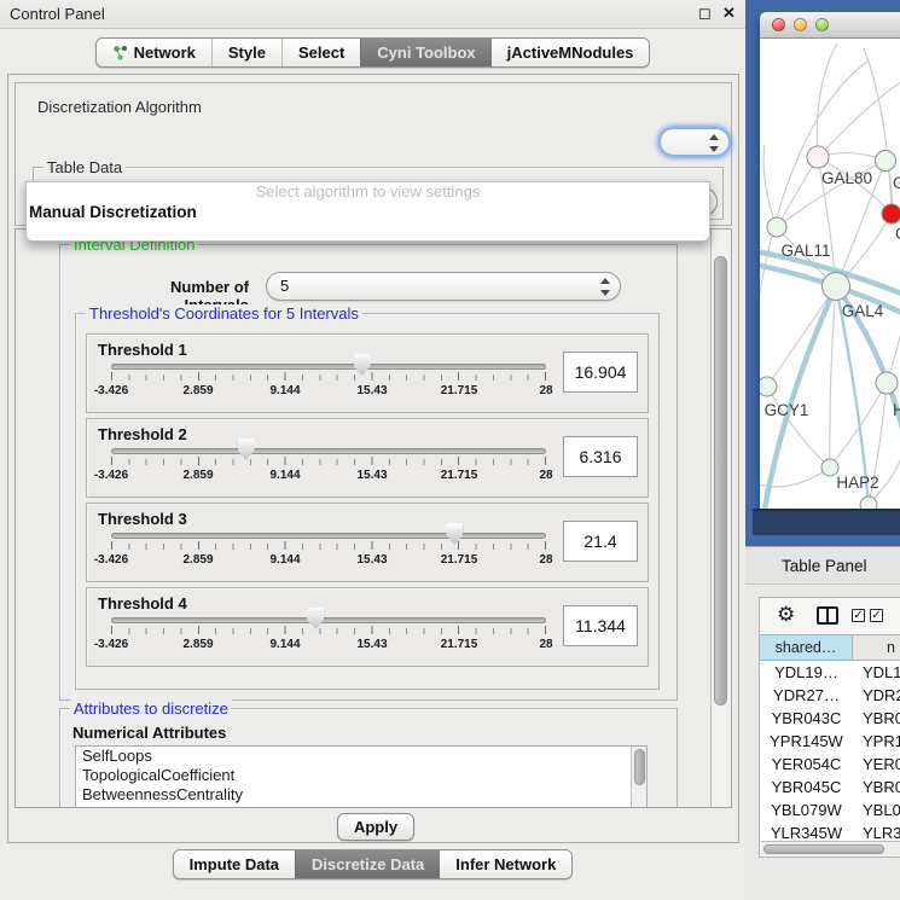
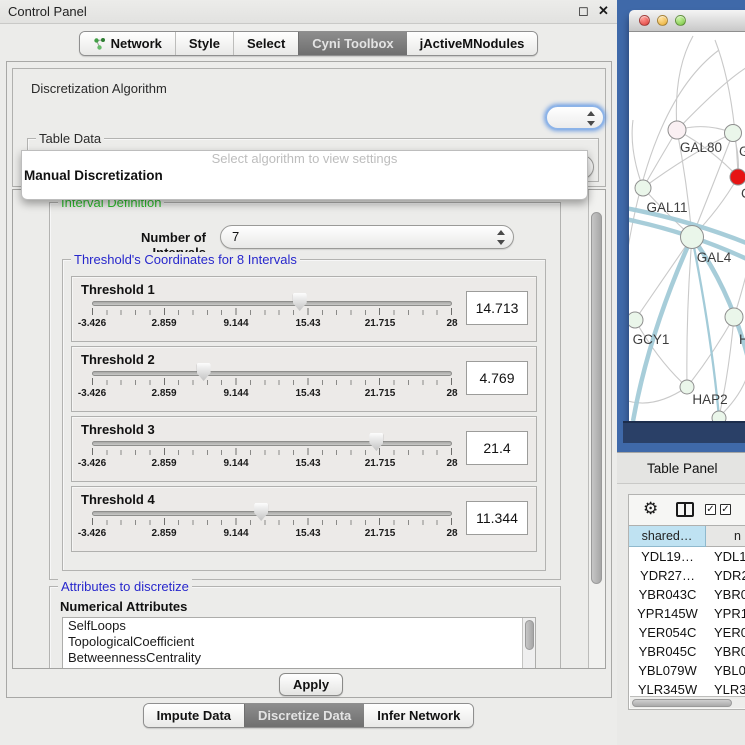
  Control Panel
  ◻
  ✕
  Network
  Style
  Select
  Cyni Toolbox
  jActiveMNodules
  Discretization Algorithm
  Table Data
  Select algorithm to view settings
  Manual Discretization
  Interval Definition
- 5
+ 7
- Threshold's Coordinates for 5 Intervals
+ Threshold's Coordinates for 8 Intervals
  Threshold 1
  -3.426
  2.859
  9.144
  15.43
  21.715
  28
- 16.904
+ 14.713
  Threshold 2
  -3.426
  2.859
  9.144
  15.43
  21.715
  28
- 6.316
+ 4.769
  Threshold 3
  -3.426
  2.859
  9.144
  15.43
  21.715
  28
  21.4
  Threshold 4
  -3.426
  2.859
  9.144
  15.43
  21.715
  28
  11.344
  Attributes to discretize
  Numerical Attributes
  SelfLoops
  TopologicalCoefficient
  BetweennessCentrality
  Apply
  Impute Data
  Discretize Data
  Infer Network
  GAL80
  G
  GAL11
  GAL4
  GCY1
  H
  HAP2
  Table Panel
  ⚙
  ✓
  ✓
  shared…
  n
  YDL19…
  YDL1
  YDR27…
  YDR
  YBR043C
  YBR0
  YPR145W
  YPR1
  YER054C
  YER0
  YBR045C
  YBR0
  YBL079W
  YBL0
  YLR345W
  YLR3
